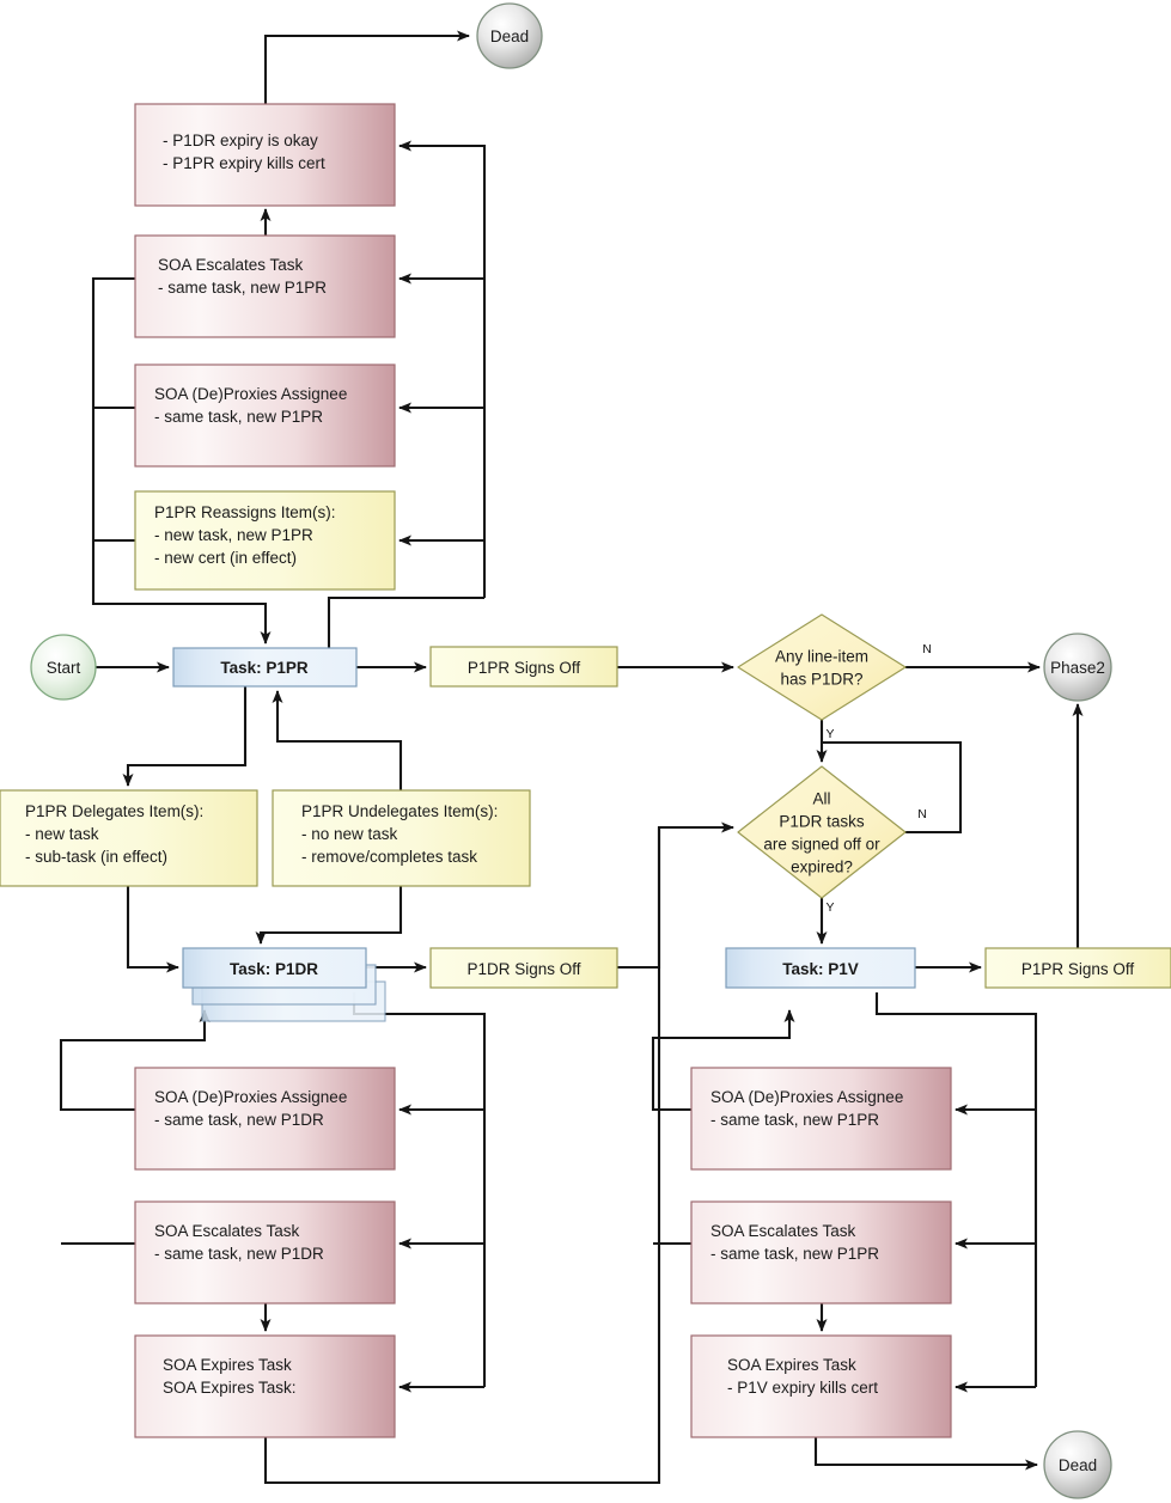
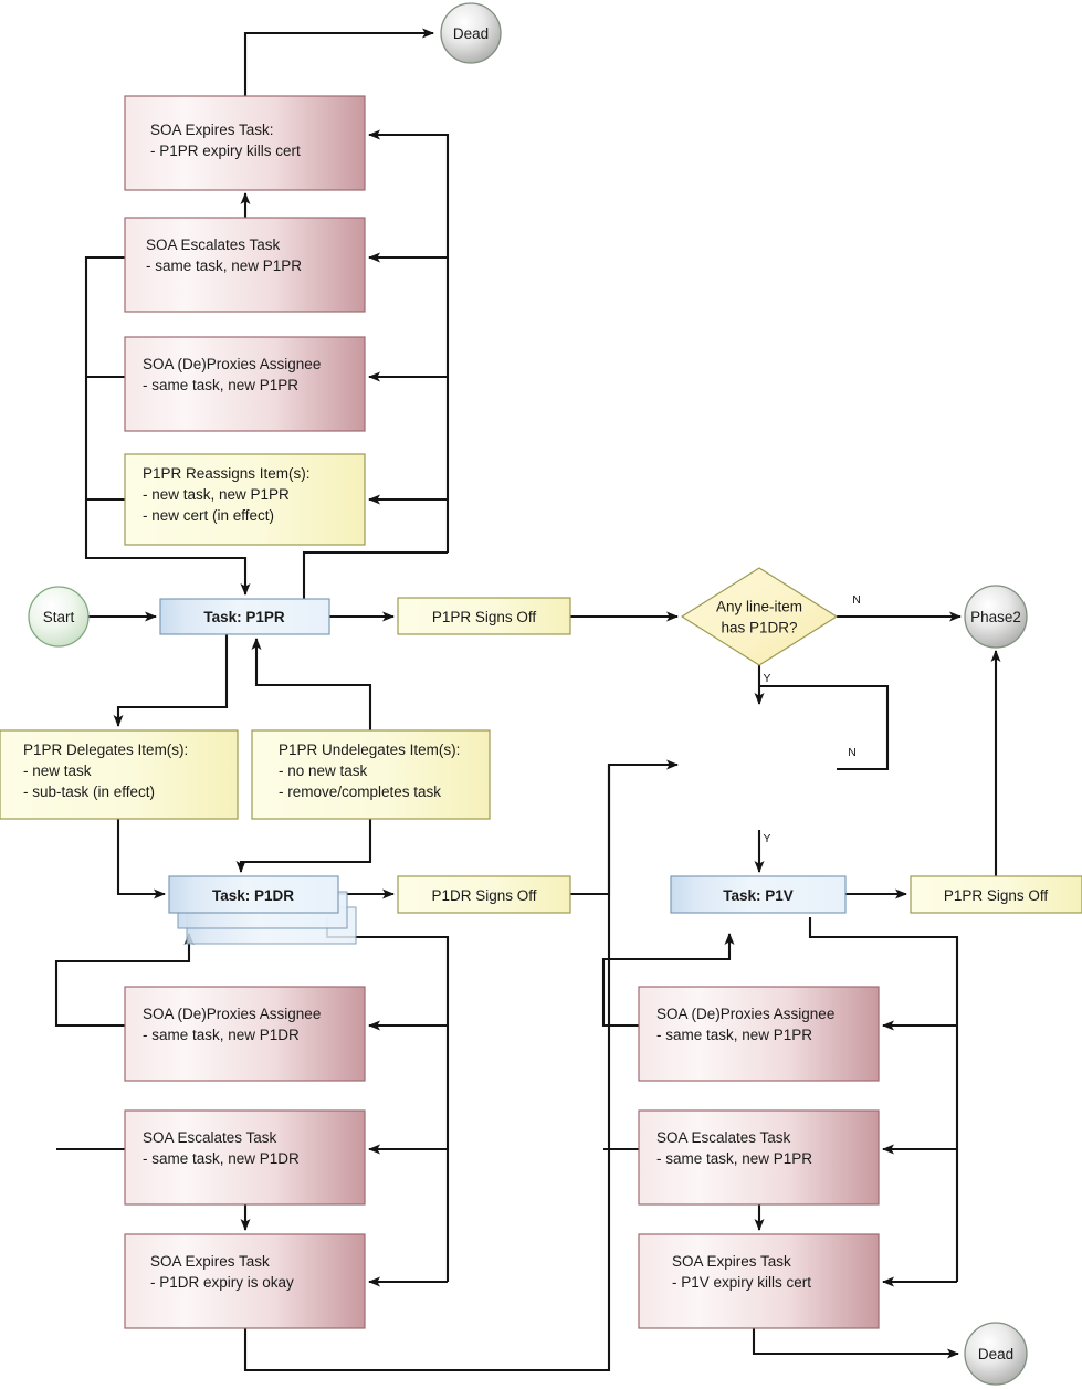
- - P1DR expiry is okay
+ SOA Expires Task:
  - P1PR expiry kills cert
  SOA Escalates Task
  - same task, new P1PR
  SOA (De)Proxies Assignee
  - same task, new P1PR
  P1PR Reassigns Item(s):
  - new task, new P1PR
  - new cert (in effect)
  Task: P1PR
  P1PR Signs Off
  P1PR Delegates Item(s):
  - new task
  - sub-task (in effect)
  P1PR Undelegates Item(s):
  - no new task
  - remove/completes task
  Task: P1DR
  P1DR Signs Off
  Task: P1V
  P1PR Signs Off
  SOA (De)Proxies Assignee
  - same task, new P1DR
  SOA Escalates Task
  - same task, new P1DR
  SOA Expires Task
- SOA Expires Task:
+ - P1DR expiry is okay
  SOA (De)Proxies Assignee
  - same task, new P1PR
  SOA Escalates Task
  - same task, new P1PR
  SOA Expires Task
  - P1V expiry kills cert
  Any line-item
  has P1DR?
- All
- P1DR tasks
- are signed off or
- expired?
  Dead
  Start
  Phase2
  Dead
  N
  Y
  N
  Y
